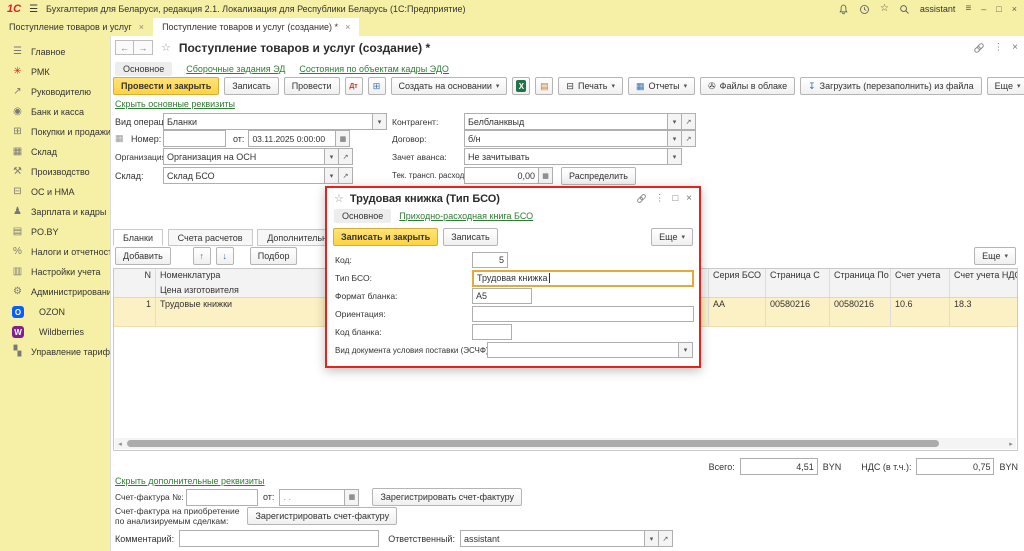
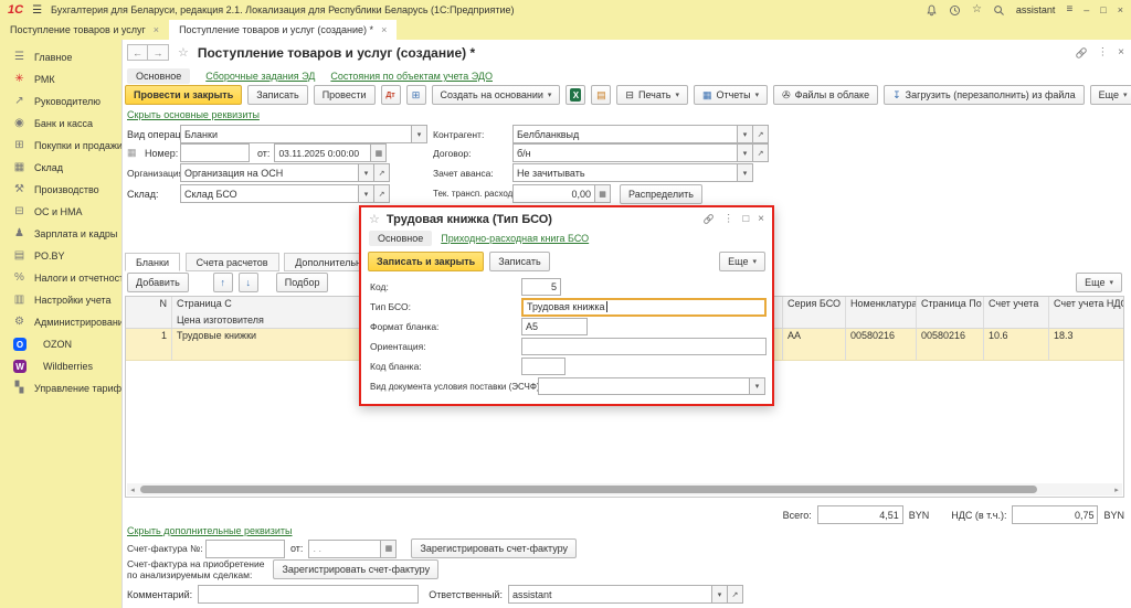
  1С
  ☰
  Бухгалтерия для Беларуси, редакция 2.1. Локализация для Республики Беларусь (1С:Предприятие)
  ☆
  assistant
  ≡
  –
  □
  ×
  Поступление товаров и услуг
  ×
  Поступление товаров и услуг (создание) *
  ×
  ☰
  Главное
  ✳
  РМК
  ↗
  Руководителю
  ◉
  Банк и касса
  ⊞
  Покупки и продажи
  ▦
  Склад
  ⚒
  Производство
  ⊟
  ОС и НМА
  ♟
  Зарплата и кадры
  ▤
  PO.BY
  %
  Налоги и отчетнос
  ▥
  Настройки учета
  ⚙
  Администрирован
  O
  OZON
  W
  Wildberries
  ▚
  Управление тариф
  ←
  →
  ☆
  Поступление товаров и услуг (создание) *
  ⋮
  ×
  Основное
  Сборочные задания ЭД
- Состояния по объектам кадры ЭДО
+ Состояния по объектам учета ЭДО
  Провести и закрыть
  Записать
  Провести
  ⊞
  Создать на основании
  X
  ▤
  ⊟
  Печать
  ▦
  Отчеты
  ✇
  Файлы в облаке
  ↧
  Загрузить (перезаполнить) из файла
  Еще
  Скрыть основные реквизиты
  Вид операц
  Бланки
  Контрагент:
  Белбланквыд
  ▦
  Номер:
  от:
  03.11.2025 0:00:00
  Договор:
  б/н
  Организаци
  Организация на ОСН
  Зачет аванса:
  Не зачитывать
  Склад:
  Склад БСО
  Тек. трансп. расход
  0,00
  Распределить
  Бланки Счета расчетов Дополнитель
  Добавить
  ↑
  ↓
  Подбор
  Еще
  N
- Номенклатура
+ Страница С
  Серия БСО
- Страница С
+ Номенклатура
  Страница По
  Счет учета
  Счет учета НД
  Цена изготовителя
  1
  Трудовые книжки
  АА
  00580216
  00580216
  10.6
  18.3
  Всего:
  4,51
  BYN
  НДС (в т.ч.):
  0,75
  BYN
  Скрыть дополнительные реквизиты
  Счет-фактура №:
  от:
  . .
  Зарегистрировать счет-фактуру
  Счет-фактура на приобретение
  по анализируемым сделкам:
  Зарегистрировать счет-фактуру
  Комментарий:
  Ответственный:
  assistant
  ☆
  Трудовая книжка (Тип БСО)
  ⋮
  □
  ×
  Основное
  Приходно-расходная книга БСО
  Записать и закрыть
  Записать
  Еще
  Код:
  5
  Тип БСО:
  Трудовая книжка
  Формат бланка:
  А5
  Ориентация:
  Код бланка:
  Вид документа условия поставки (ЭСЧФ
